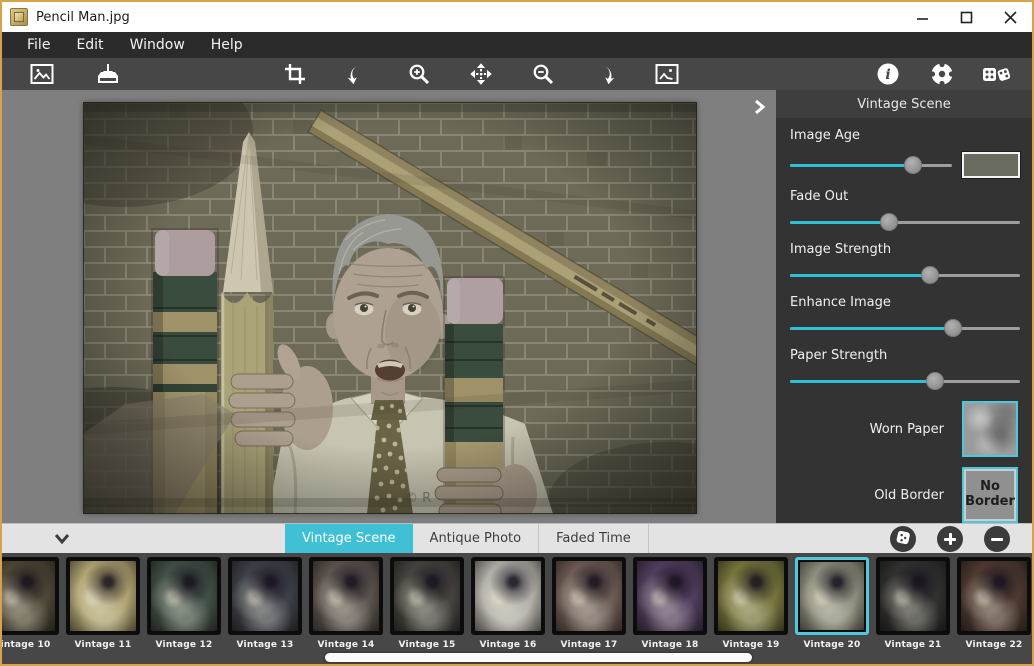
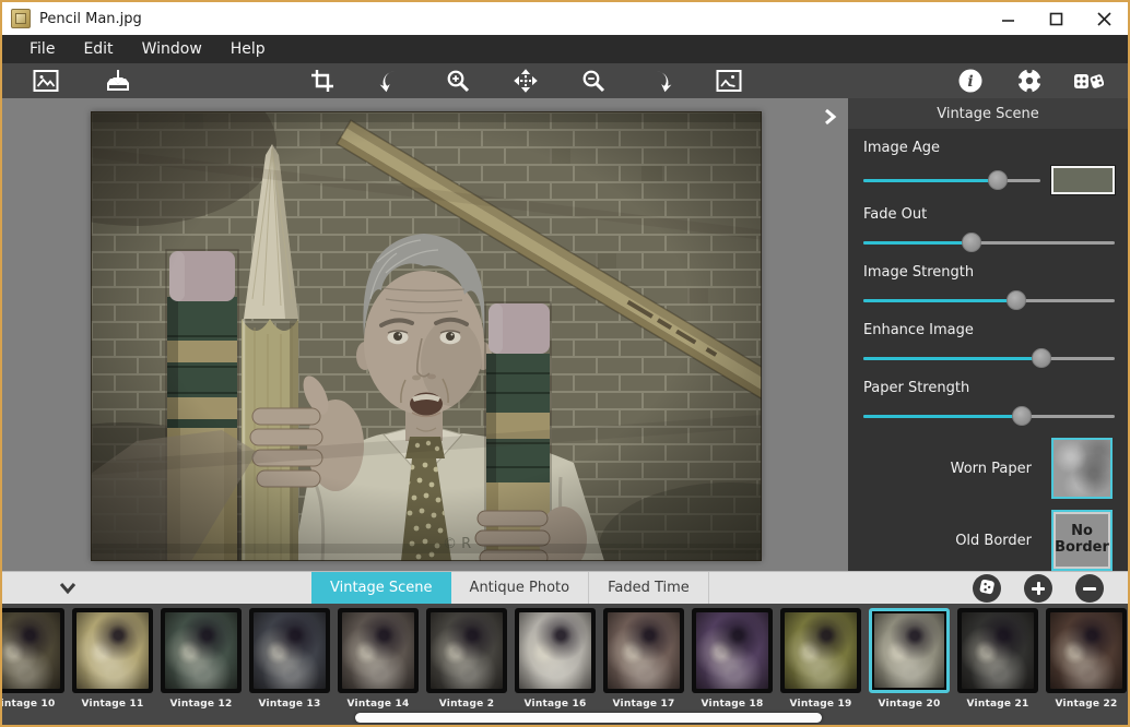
  Pencil Man.jpg
  File
  Edit
  Window
  Help
  i
  © R
  Vintage Scene
  Image Age
  Fade Out
  Image Strength
  Enhance Image
  Paper Strength
  Worn Paper
  Old Border
  No
  Border
  Vintage Scene
  Antique Photo
  Faded Time
  intage 10
  Vintage 11
  Vintage 12
  Vintage 13
  Vintage 14
- Vintage 15
+ Vintage 2
  Vintage 16
  Vintage 17
  Vintage 18
  Vintage 19
  Vintage 20
  Vintage 21
  Vintage 22
